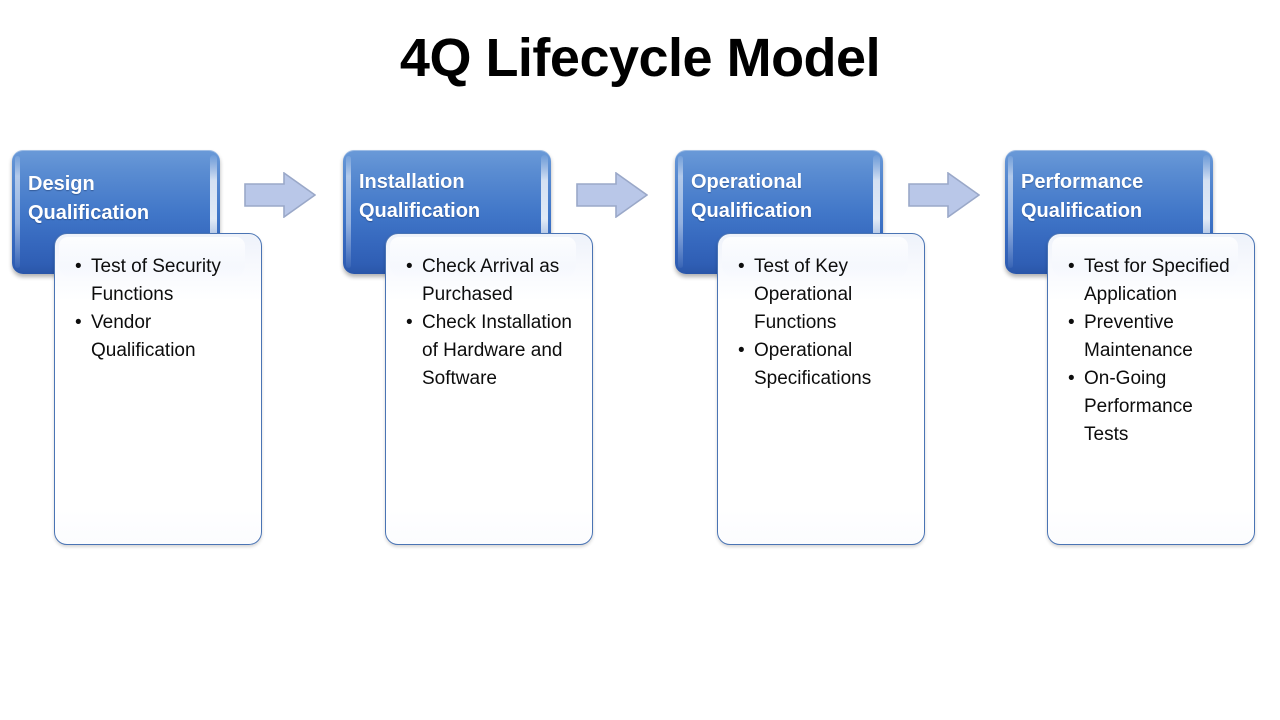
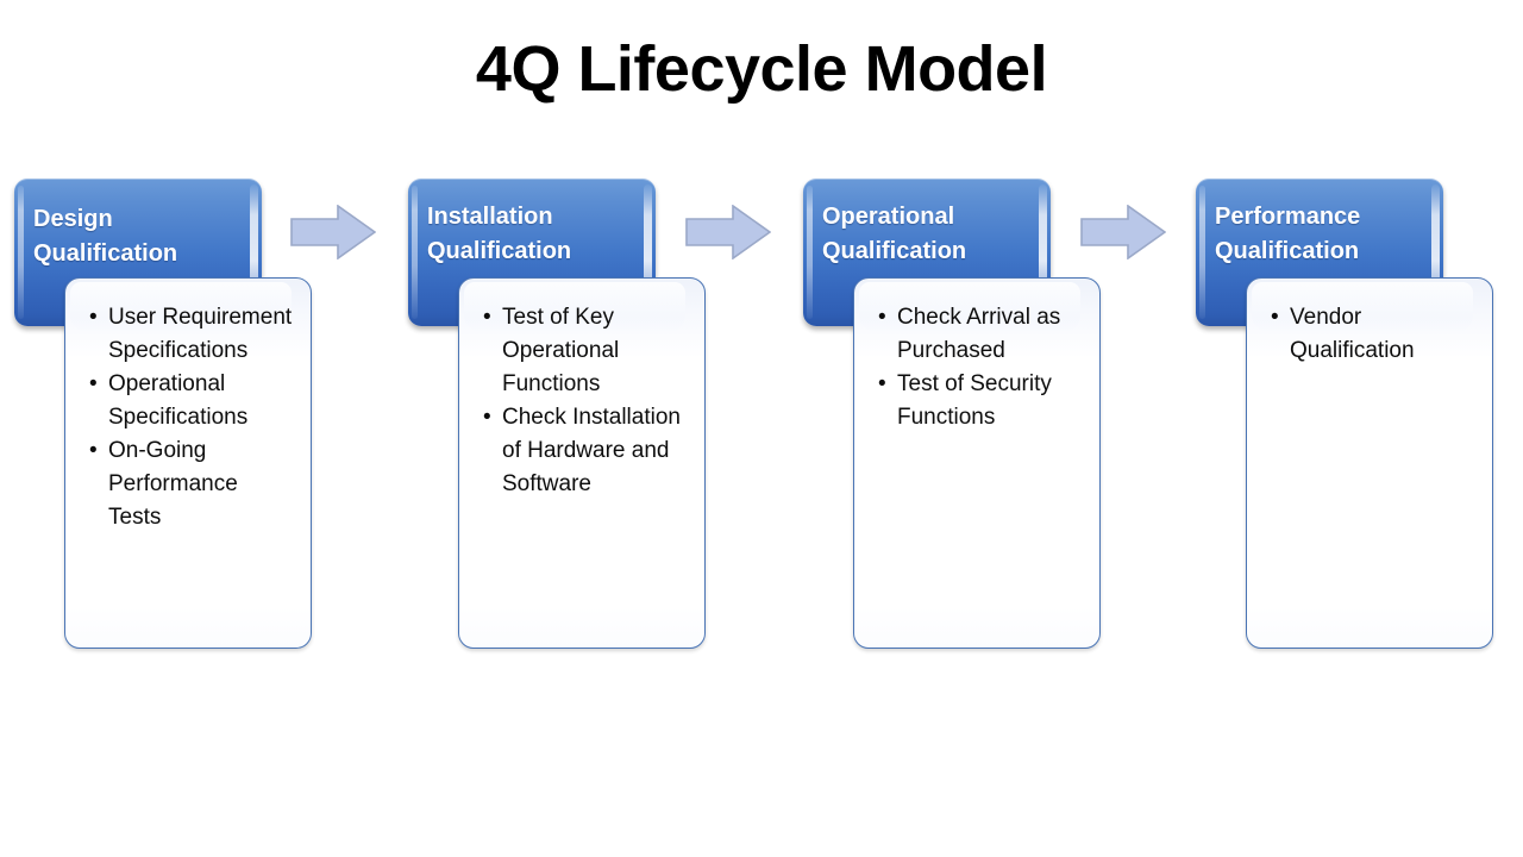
  4Q Lifecycle Model
  Design
  Qualification
+ User Requirement Specifications
- Test of Security Functions
+ Operational Specifications
- Vendor Qualification
+ On-Going Performance Tests
  Installation
  Qualification
- Check Arrival as Purchased
+ Test of Key Operational Functions
  Check Installation of Hardware and Software
  Operational
  Qualification
- Test of Key Operational Functions
+ Check Arrival as Purchased
- Operational Specifications
+ Test of Security Functions
  Performance
  Qualification
- Test for Specified Application
- Preventive Maintenance
- On-Going Performance Tests
+ Vendor Qualification
